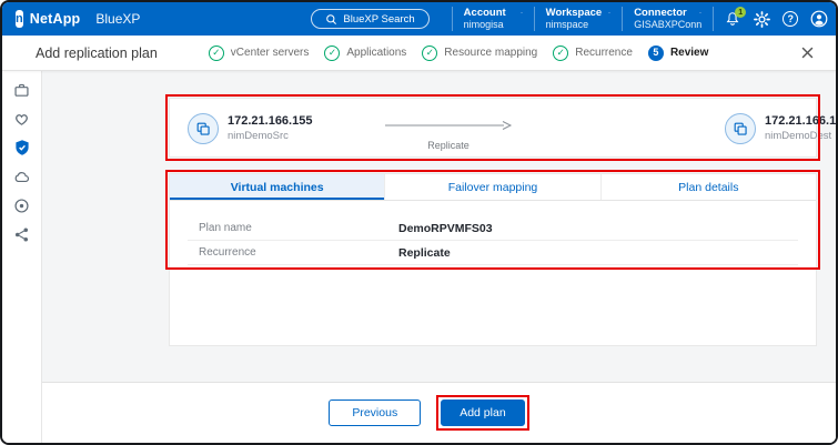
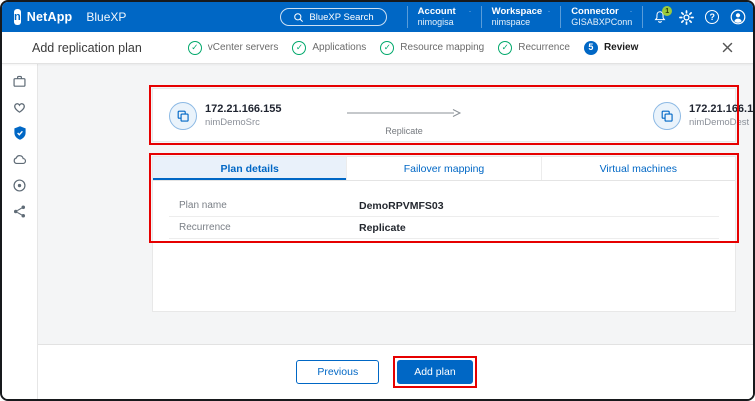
  n
  NetApp
  BlueXP
  BlueXP Search
  Account
  nimogisa
  Workspace
  nimspace
  Connector
  GISABXPConn
  ?
  Add replication plan
  ✓
  vCenter servers
  ✓
  Applications
  ✓
  Resource mapping
  ✓
  Recurrence
  5
  Review
  172.21.166.155
  nimDemoSrc
  Replicate
  172.21.166.1
  nimDemoDest
- Virtual machines
+ Plan details
  Failover mapping
- Plan details
+ Virtual machines
  Plan name
  DemoRPVMFS03
  Recurrence
  Replicate
  Previous
  Add plan
